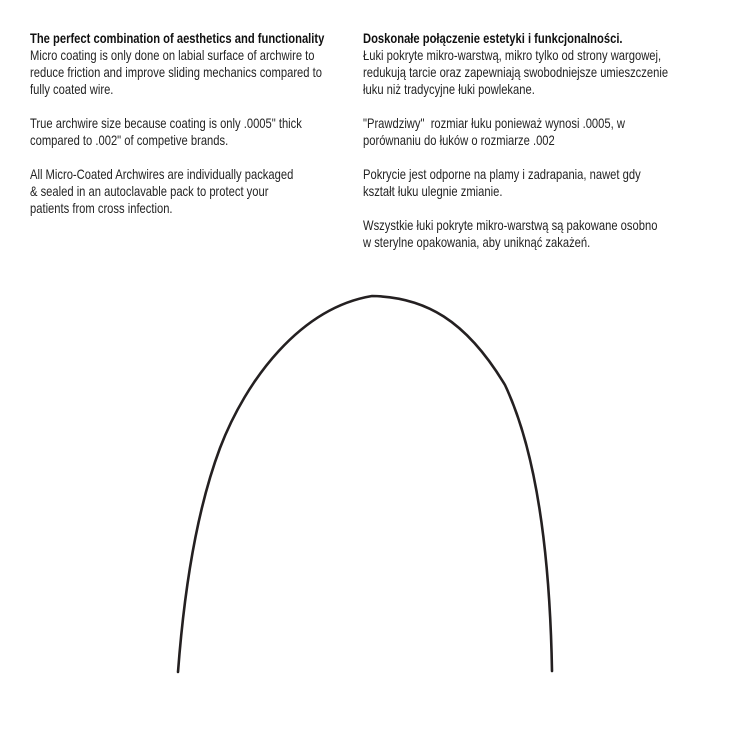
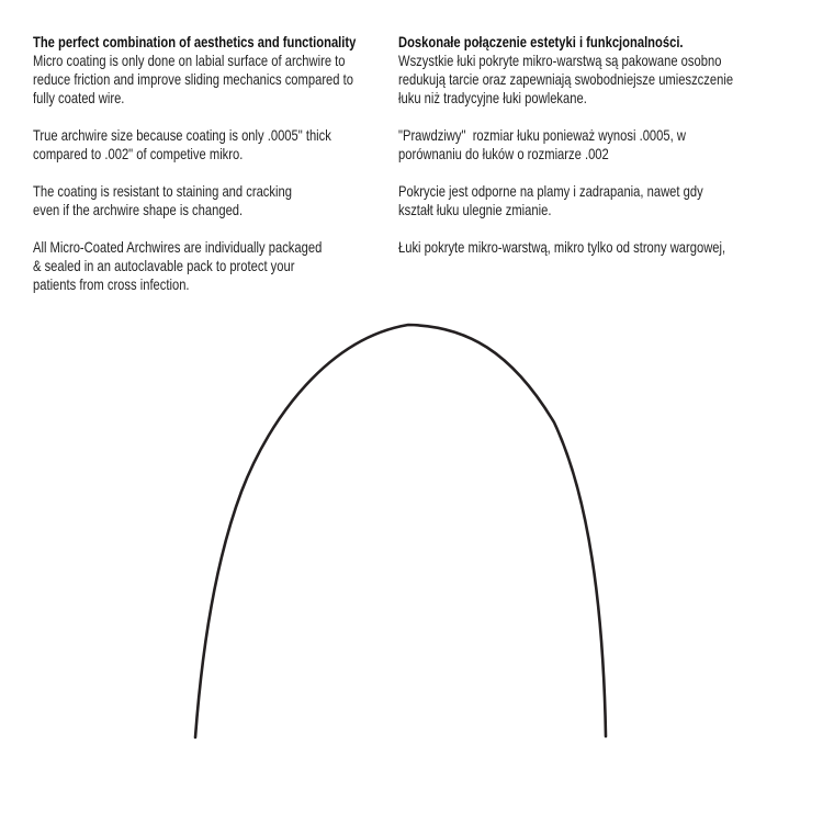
  The perfect combination of aesthetics and functionality
  Micro coating is only done on labial surface of archwire to
  reduce friction and improve sliding mechanics compared to
  fully coated wire.
  True archwire size because coating is only .0005" thick
- compared to .002" of competive brands.
+ compared to .002" of competive mikro.
+ The coating is resistant to staining and cracking
+ even if the archwire shape is changed.
  All Micro-Coated Archwires are individually packaged
  & sealed in an autoclavable pack to protect your
  patients from cross infection.
  Doskonałe połączenie estetyki i funkcjonalności.
- Łuki pokryte mikro-warstwą, mikro tylko od strony wargowej,
+ Wszystkie łuki pokryte mikro-warstwą są pakowane osobno
  redukują tarcie oraz zapewniają swobodniejsze umieszczenie
  łuku niż tradycyjne łuki powlekane.
  "Prawdziwy" rozmiar łuku ponieważ wynosi .0005, w
  porównaniu do łuków o rozmiarze .002
  Pokrycie jest odporne na plamy i zadrapania, nawet gdy
  kształt łuku ulegnie zmianie.
- Wszystkie łuki pokryte mikro-warstwą są pakowane osobno
+ Łuki pokryte mikro-warstwą, mikro tylko od strony wargowej,
- w sterylne opakowania, aby uniknąć zakażeń.
